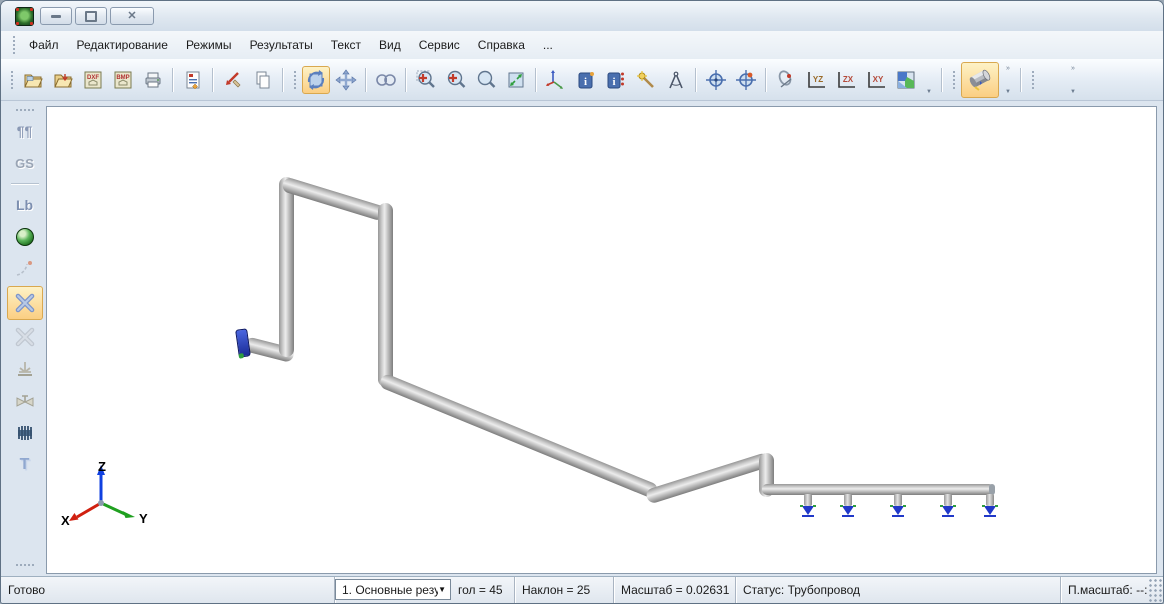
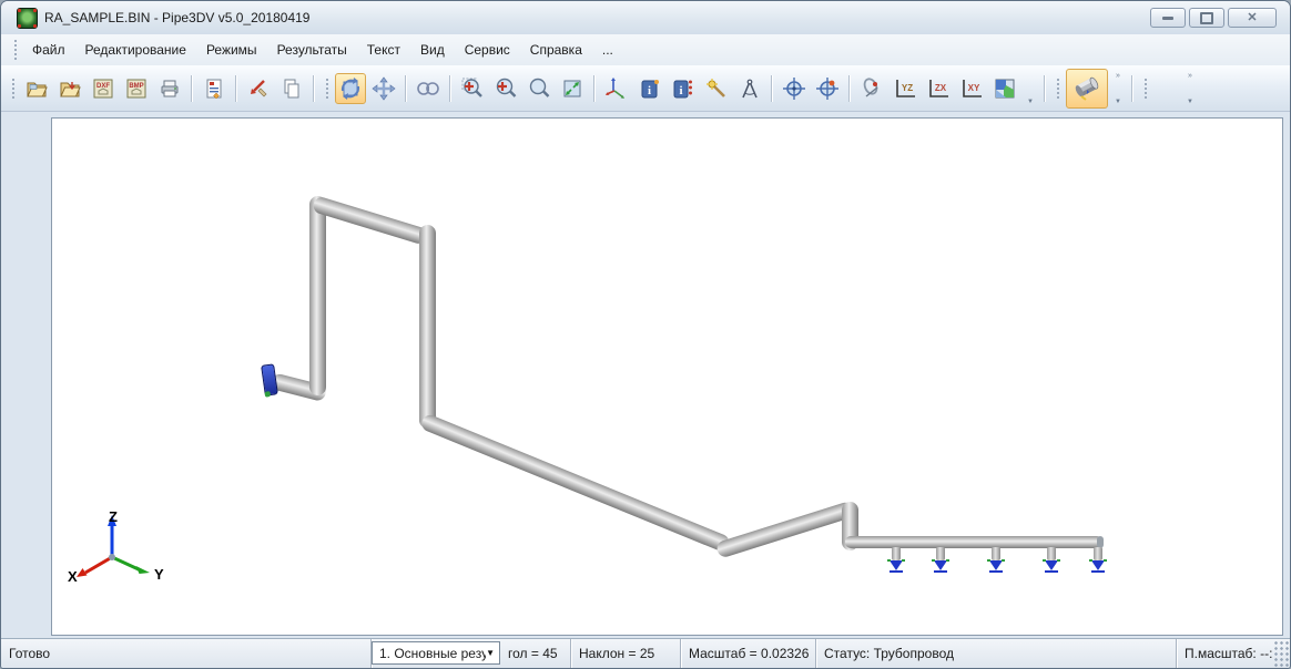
+ RA_SAMPLE.BIN - Pipe3DV v5.0_20180419
  ✕
  Файл
  Редактирование
  Режимы
  Результаты
  Текст
  Вид
  Сервис
  Справка
  ...
  i
  i
  YZ
  ZX
  XY
- ¶¶
- GS
- Lb
- T
  Z
  X
  Y
  Готово
  1. Основные резу
  ▼
  гол = 45
  Наклон = 25
- Масштаб = 0.02631
+ Масштаб = 0.02326
  Статус: Трубопровод
  П.масштаб: --:
